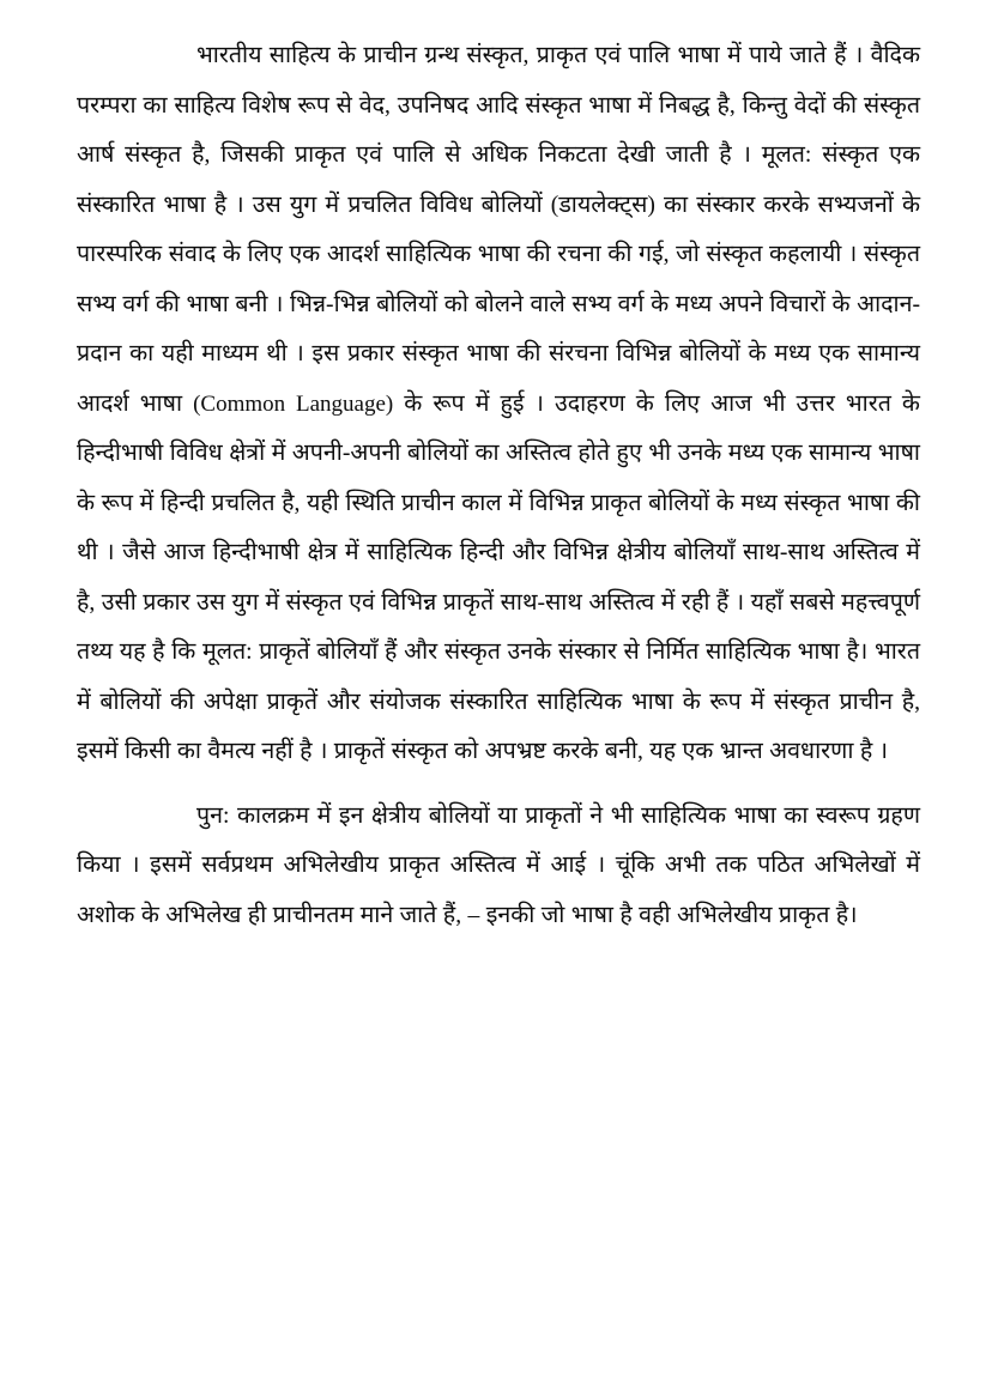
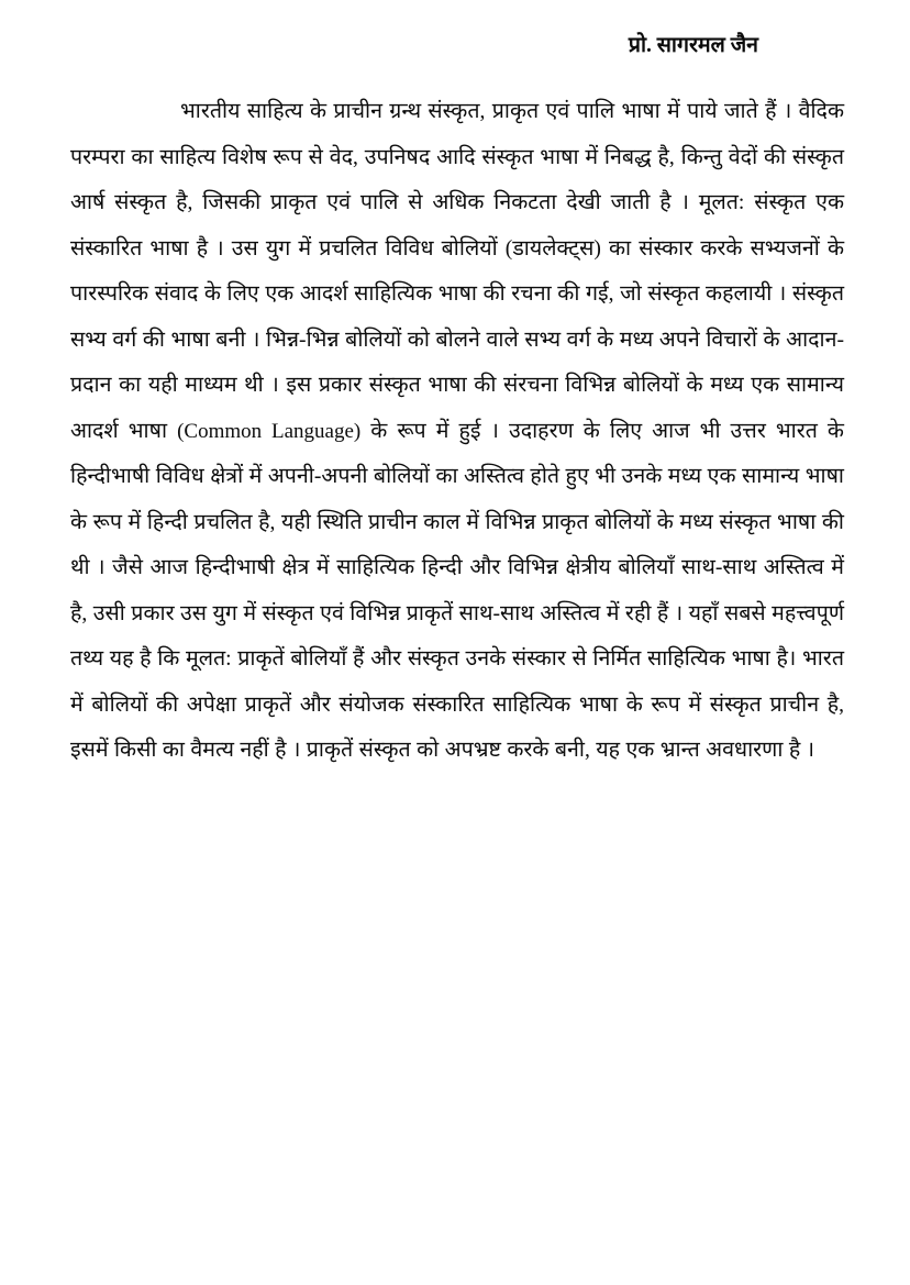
+ प्रो. सागरमल जैन
  भारतीय साहित्य के प्राचीन ग्रन्थ संस्कृत, प्राकृत एवं पालि भाषा में पाये जाते हैं । वैदिक परम्परा का साहित्य विशेष रूप से वेद, उपनिषद आदि संस्कृत भाषा में निबद्ध है, किन्तु वेदों की संस्कृत आर्ष संस्कृत है, जिसकी प्राकृत एवं पालि से अधिक निकटता देखी जाती है । मूलत: संस्कृत एक संस्कारित भाषा है । उस युग में प्रचलित विविध बोलियों (डायलेक्ट्स) का संस्कार करके सभ्यजनों के पारस्परिक संवाद के लिए एक आदर्श साहित्यिक भाषा की रचना की गई, जो संस्कृत कहलायी । संस्कृत सभ्य वर्ग की भाषा बनी । भिन्न-भिन्न बोलियों को बोलने वाले सभ्य वर्ग के मध्य अपने विचारों के आदान-प्रदान का यही माध्यम थी । इस प्रकार संस्कृत भाषा की संरचना विभिन्न बोलियों के मध्य एक सामान्य आदर्श भाषा (Common Language) के रूप में हुई । उदाहरण के लिए आज भी उत्तर भारत के हिन्दीभाषी विविध क्षेत्रों में अपनी-अपनी बोलियों का अस्तित्व होते हुए भी उनके मध्य एक सामान्य भाषा के रूप में हिन्दी प्रचलित है, यही स्थिति प्राचीन काल में विभिन्न प्राकृत बोलियों के मध्य संस्कृत भाषा की थी । जैसे आज हिन्दीभाषी क्षेत्र में साहित्यिक हिन्दी और विभिन्न क्षेत्रीय बोलियाँ साथ-साथ अस्तित्व में है, उसी प्रकार उस युग में संस्कृत एवं विभिन्न प्राकृतें साथ-साथ अस्तित्व में रही हैं । यहाँ सबसे महत्त्वपूर्ण तथ्य यह है कि मूलत: प्राकृतें बोलियाँ हैं और संस्कृत उनके संस्कार से निर्मित साहित्यिक भाषा है। भारत में बोलियों की अपेक्षा प्राकृतें और संयोजक संस्कारित साहित्यिक भाषा के रूप में संस्कृत प्राचीन है, इसमें किसी का वैमत्य नहीं है । प्राकृतें संस्कृत को अपभ्रष्ट करके बनी, यह एक भ्रान्त अवधारणा है ।
- पुन: कालक्रम में इन क्षेत्रीय बोलियों या प्राकृतों ने भी साहित्यिक भाषा का स्वरूप ग्रहण किया । इसमें सर्वप्रथम अभिलेखीय प्राकृत अस्तित्व में आई । चूंकि अभी तक पठित अभिलेखों में अशोक के अभिलेख ही प्राचीनतम माने जाते हैं, – इनकी जो भाषा है वही अभिलेखीय प्राकृत है।
